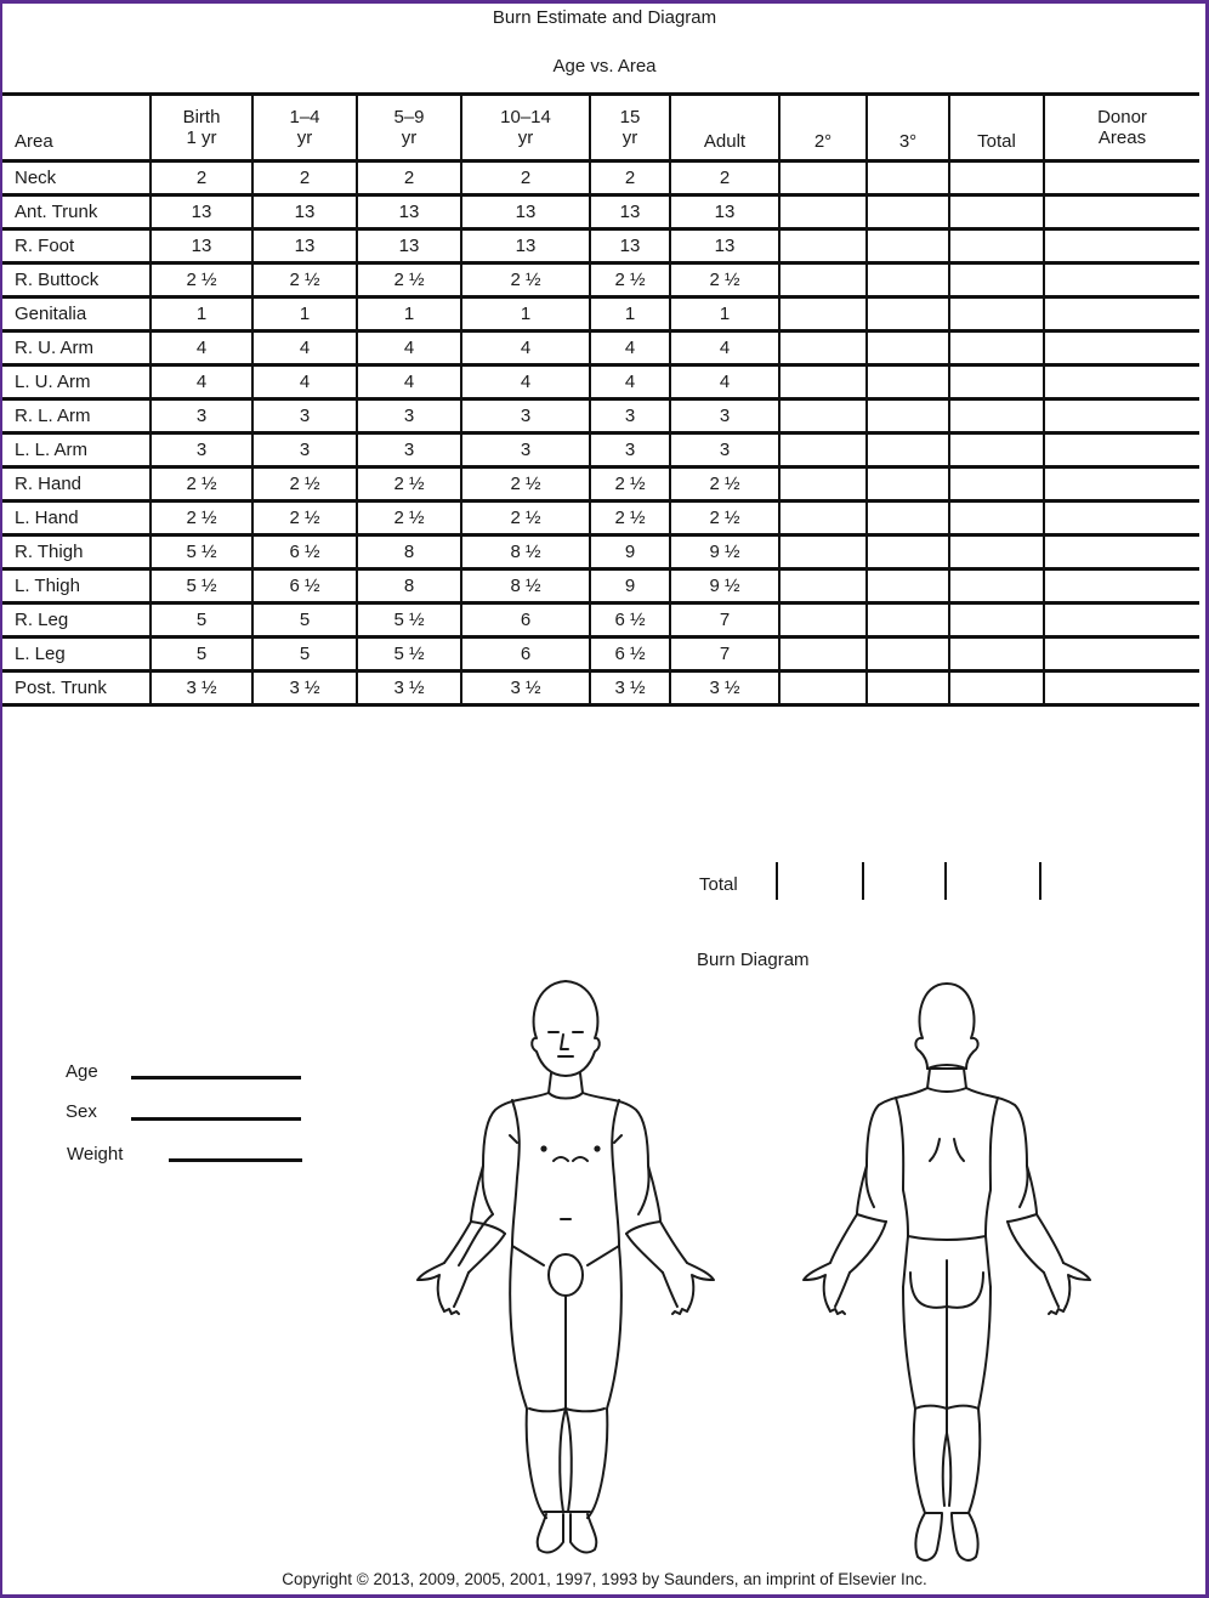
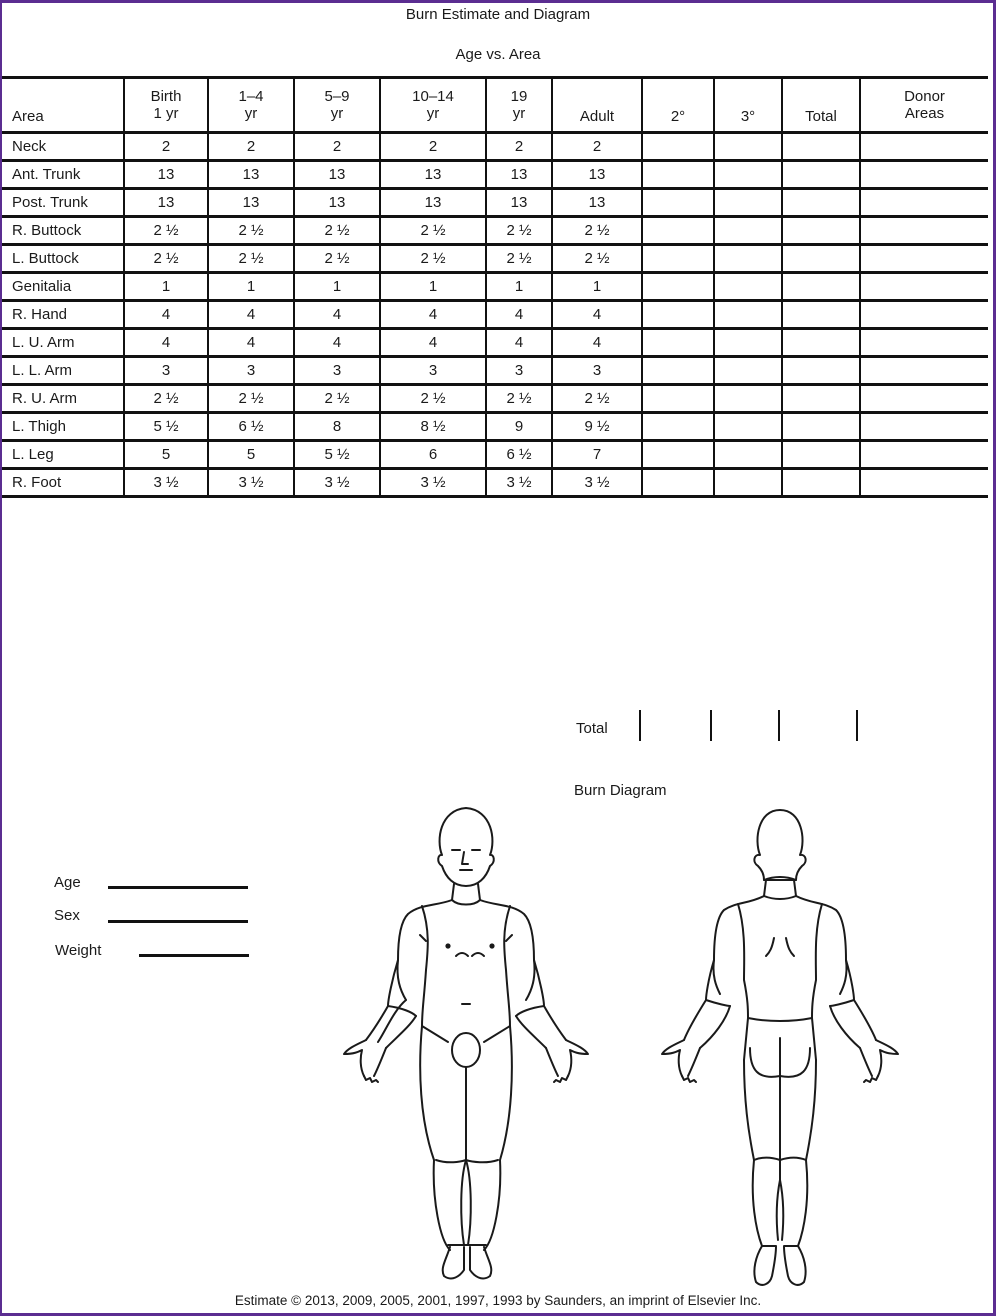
  Burn Estimate and Diagram
  Age vs. Area
- Area	Birth1 yr	1–4yr	5–9yr	10–14yr	15yr	Adult	2°	3°	Total	DonorAreas
+ Area	Birth1 yr	1–4yr	5–9yr	10–14yr	19yr	Adult	2°	3°	Total	DonorAreas
  Neck	2	2	2	2	2	2
  Ant. Trunk	13	13	13	13	13	13
- R. Foot	13	13	13	13	13	13
+ Post. Trunk	13	13	13	13	13	13
  R. Buttock	2 ½	2 ½	2 ½	2 ½	2 ½	2 ½
+ L. Buttock	2 ½	2 ½	2 ½	2 ½	2 ½	2 ½
  Genitalia	1	1	1	1	1	1
- R. U. Arm	4	4	4	4	4	4
+ R. Hand	4	4	4	4	4	4
  L. U. Arm	4	4	4	4	4	4
- R. L. Arm	3	3	3	3	3	3
  L. L. Arm	3	3	3	3	3	3
- R. Hand	2 ½	2 ½	2 ½	2 ½	2 ½	2 ½
+ R. U. Arm	2 ½	2 ½	2 ½	2 ½	2 ½	2 ½
- L. Hand	2 ½	2 ½	2 ½	2 ½	2 ½	2 ½
- R. Thigh	5 ½	6 ½	8	8 ½	9	9 ½
  L. Thigh	5 ½	6 ½	8	8 ½	9	9 ½
- R. Leg	5	5	5 ½	6	6 ½	7
  L. Leg	5	5	5 ½	6	6 ½	7
- Post. Trunk	3 ½	3 ½	3 ½	3 ½	3 ½	3 ½
+ R. Foot	3 ½	3 ½	3 ½	3 ½	3 ½	3 ½
  Total
  Burn Diagram
  Age
  Sex
  Weight
- Copyright © 2013, 2009, 2005, 2001, 1997, 1993 by Saunders, an imprint of Elsevier Inc.
+ Estimate © 2013, 2009, 2005, 2001, 1997, 1993 by Saunders, an imprint of Elsevier Inc.
